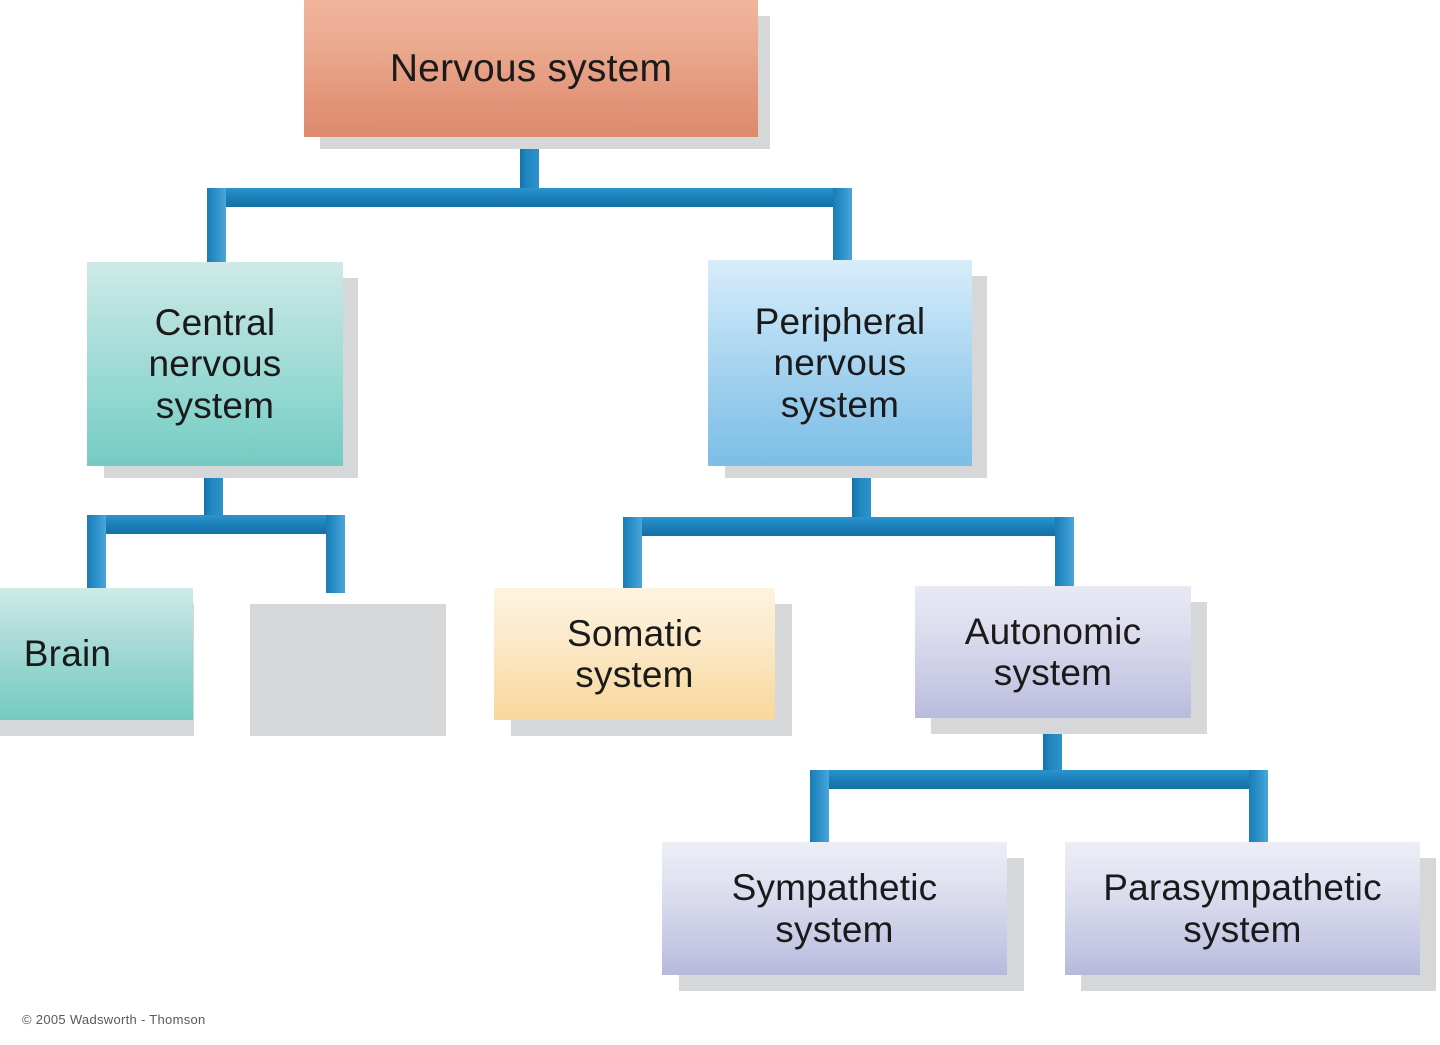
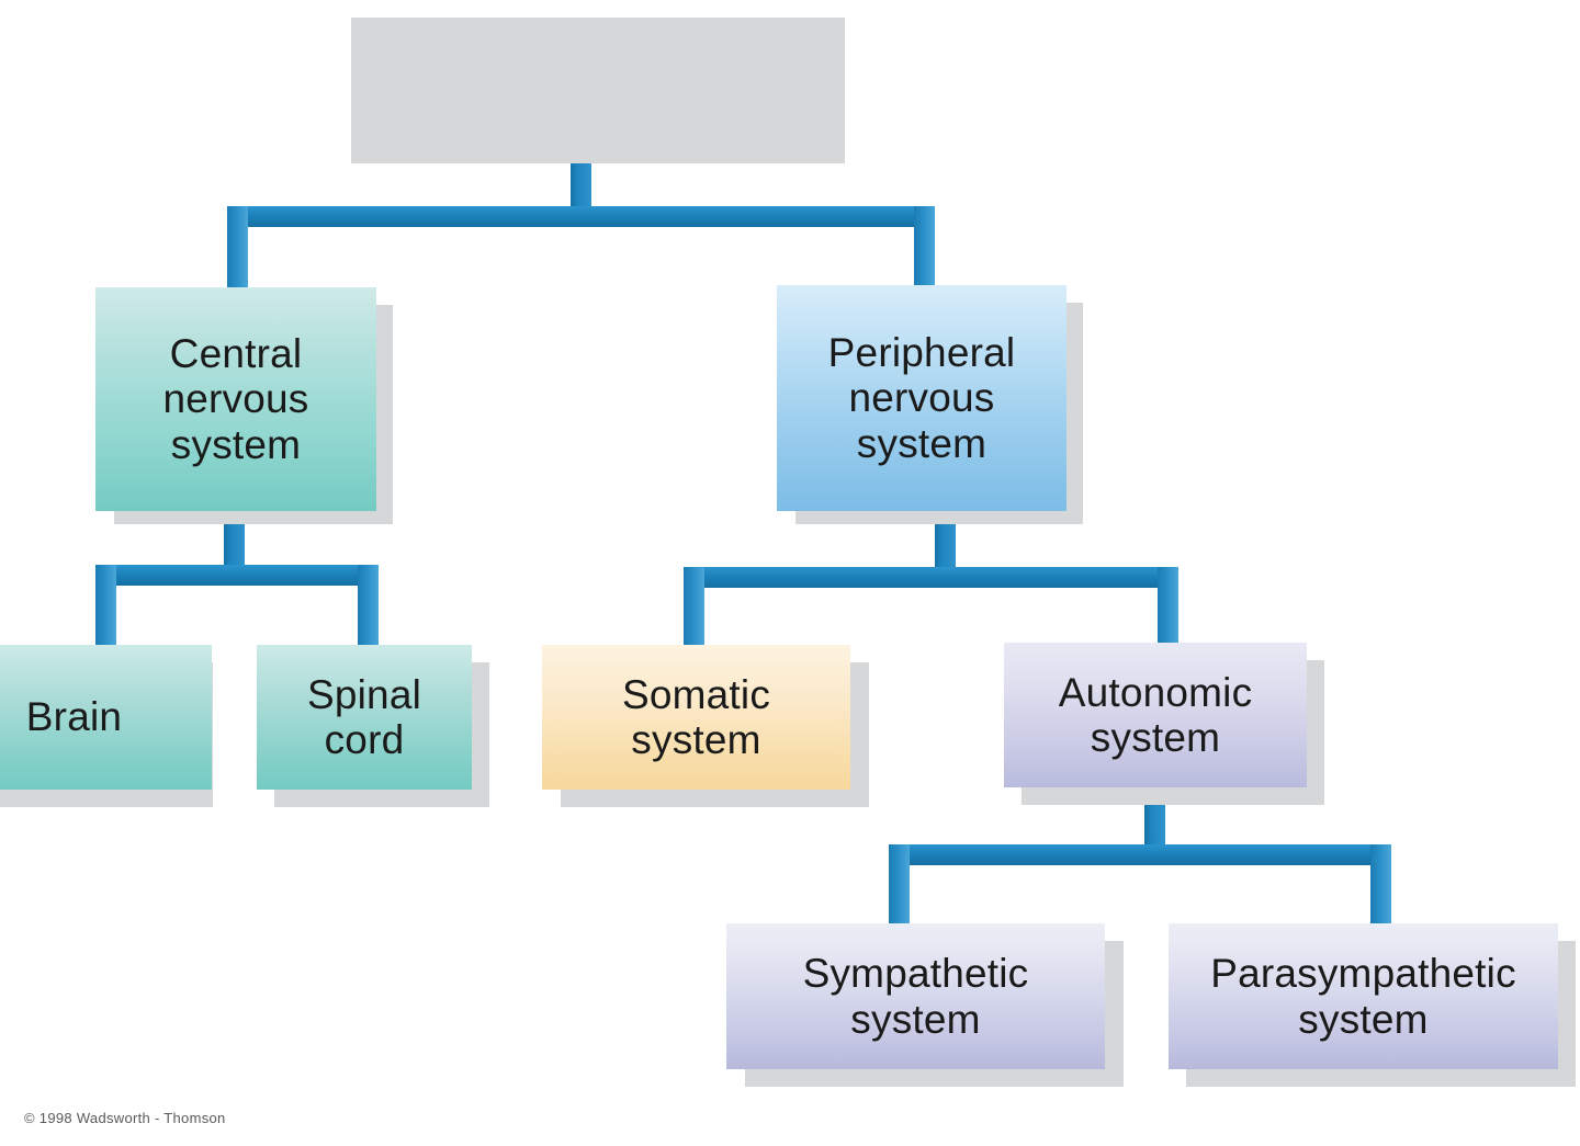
- Nervous system
  Central
  nervous
  system
  Peripheral
  nervous
  system
  Brain
+ Spinal
+ cord
  Somatic
  system
  Autonomic
  system
  Sympathetic
  system
  Parasympathetic
  system
- © 2005 Wadsworth - Thomson
+ © 1998 Wadsworth - Thomson
